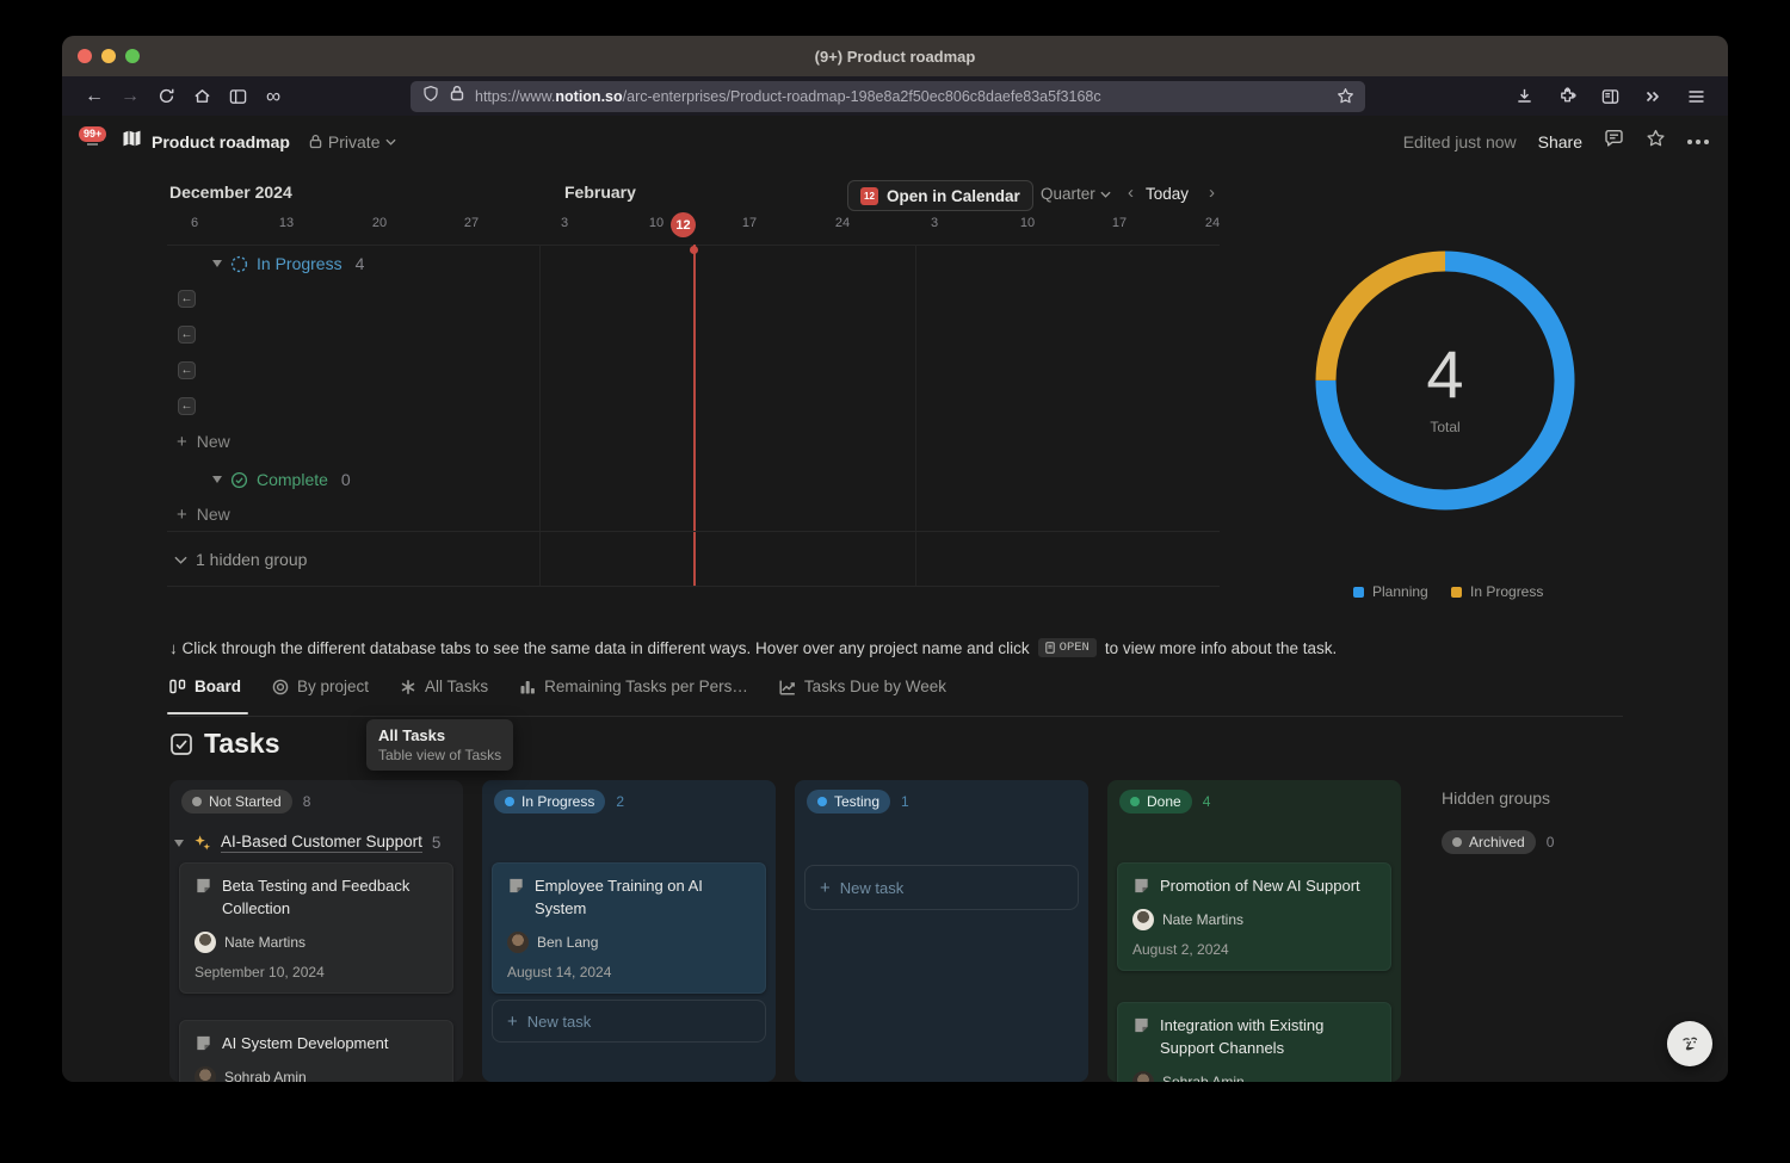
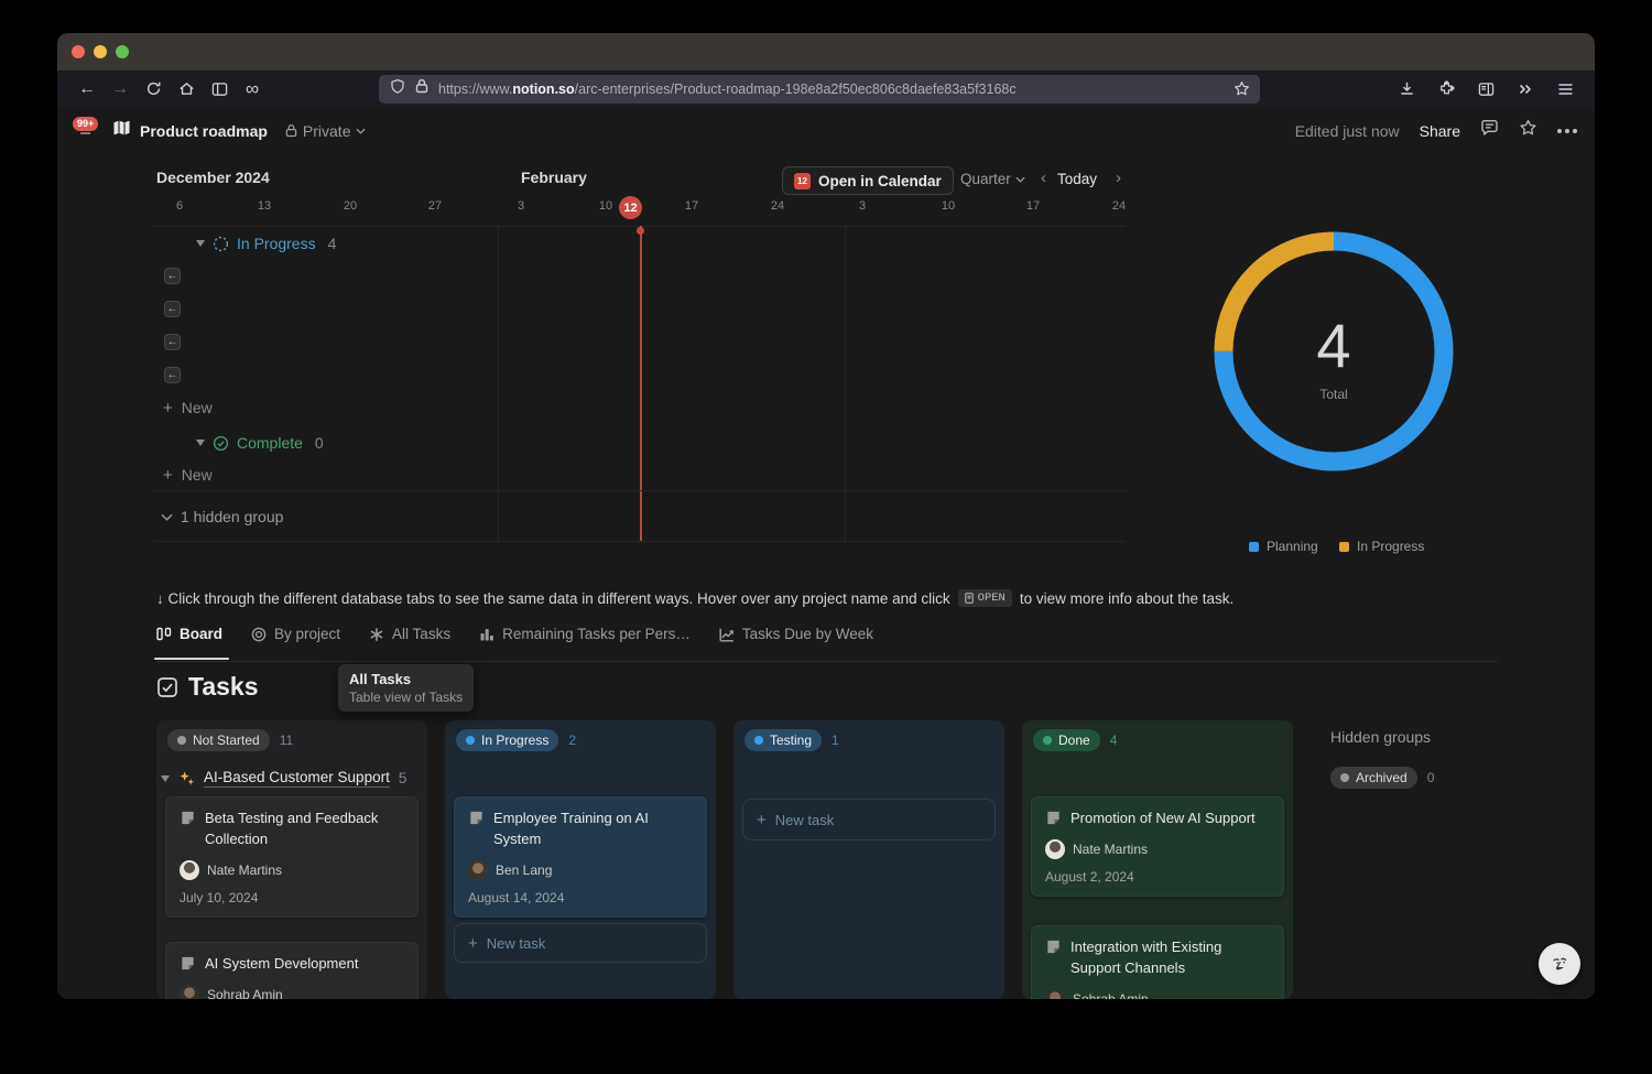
- (9+) Product roadmap
  ←
  →
  ∞
  https://www.notion.so/arc-enterprises/Product-roadmap-198e8a2f50ec806c8daefe83a5f3168c
  99+
  Product roadmap
  Private
  Edited just now
  Share
  December 2024
  February
  12
  Open in Calendar
  Quarter
  ‹
  Today
  ›
  6
  13
  20
  27
  3
  10
  17
  24
  3
  10
  17
  24
  12
  In Progress
  4
  ←
  ←
  ←
  ←
  +
  New
  Complete
  0
  +
  New
  1 hidden group
  4
  Total
  Planning
  In Progress
  ↓ Click through the different database tabs to see the same data in different ways. Hover over any project name and click
  OPEN
  to view more info about the task.
  Board
  By project
  All Tasks
  Remaining Tasks per Pers…
  Tasks Due by Week
  All Tasks
  Table view of Tasks
  Tasks
  Not Started
- 8
+ 11
  In Progress
  2
  Testing
  1
  Done
  4
  Hidden groups
  Archived
  0
  AI-Based Customer Support
  5
  Beta Testing and Feedback Collection
  Nate Martins
- September 10, 2024
+ July 10, 2024
  AI System Development
  Sohrab Amin
  Employee Training on AI System
  Ben Lang
  August 14, 2024
  +
  New task
  +
  New task
  Promotion of New AI Support
  Nate Martins
  August 2, 2024
  Integration with Existing Support Channels
  Sohrab Amin
